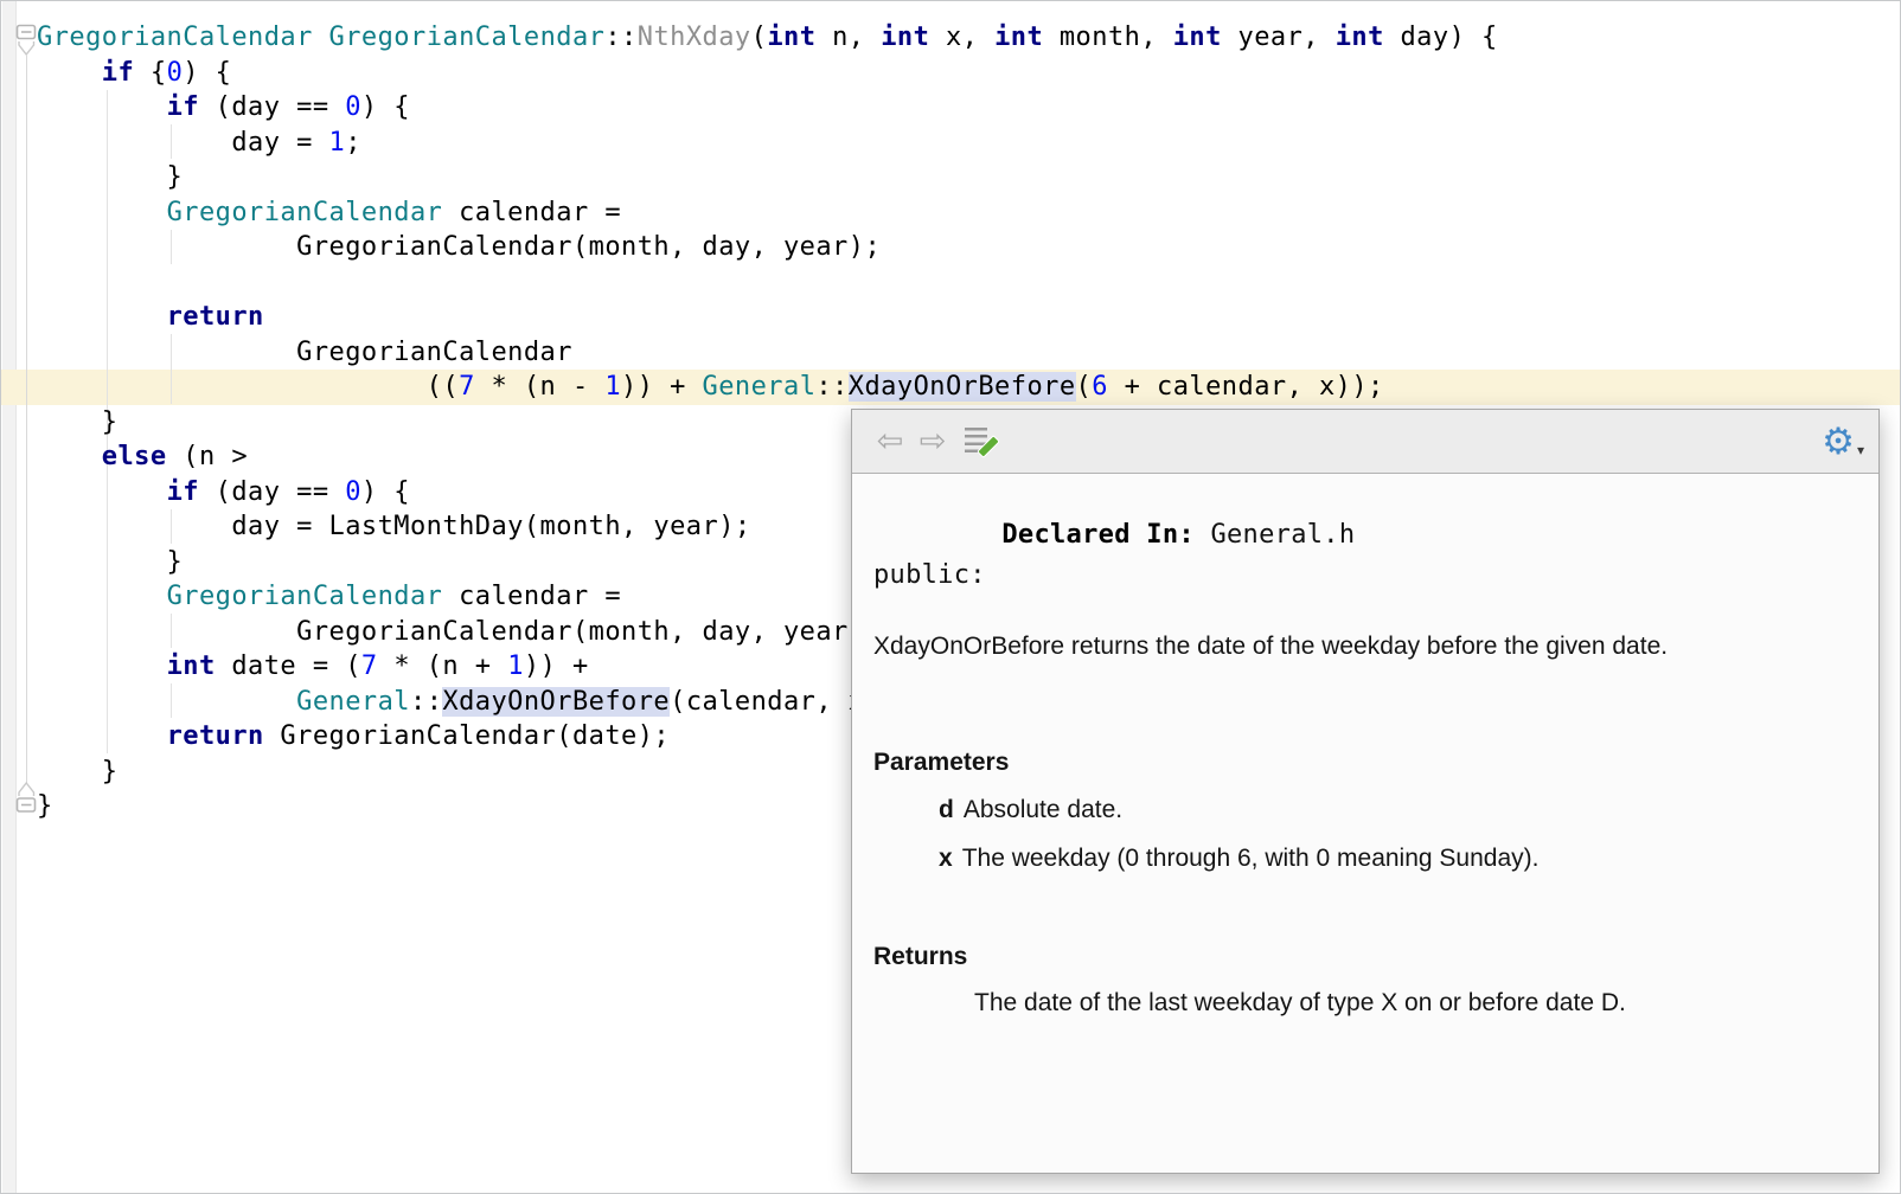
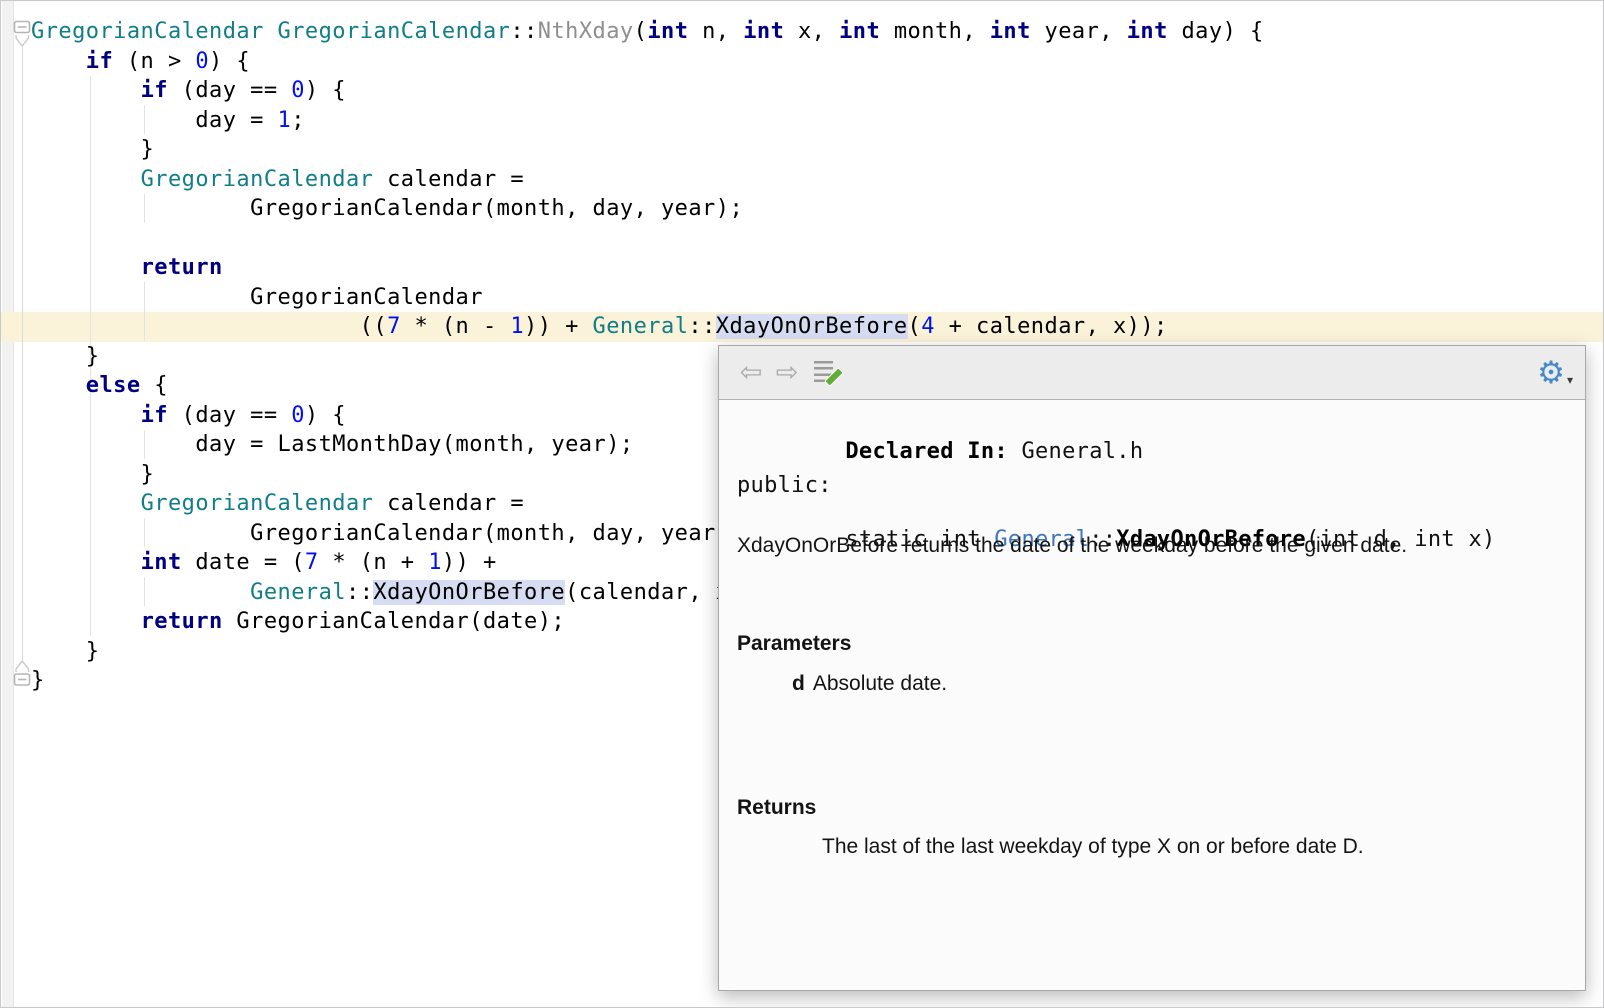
  GregorianCalendar GregorianCalendar::NthXday(int n, int x, int month, int year, int day) {
- if {0) {
+ if (n > 0) {
  if (day == 0) {
  day = 1;
  }
  GregorianCalendar calendar =
  GregorianCalendar(month, day, year);
  return
  GregorianCalendar
- ((7 * (n - 1)) + General::XdayOnOrBefore(6 + calendar, x));
+ ((7 * (n - 1)) + General::XdayOnOrBefore(4 + calendar, x));
  }
- else (n >
+ else {
  if (day == 0) {
  day = LastMonthDay(month, year);
  }
  GregorianCalendar calendar =
  GregorianCalendar(month, day, year
  int date = (7 * (n + 1)) +
  General::XdayOnOrBefore(calendar,
  return GregorianCalendar(date);
  }
  }
  ⇦
  ⇨
  ⚙
  ▾
  Declared In: General.h
  public:
+ static int General::XdayOnOrBefore(int d, int x)
  XdayOnOrBefore returns the date of the weekday before the given date.
  Parameters
  d Absolute date.
- x The weekday (0 through 6, with 0 meaning Sunday).
  Returns
- The date of the last weekday of type X on or before date D.
+ The last of the last weekday of type X on or before date D.
